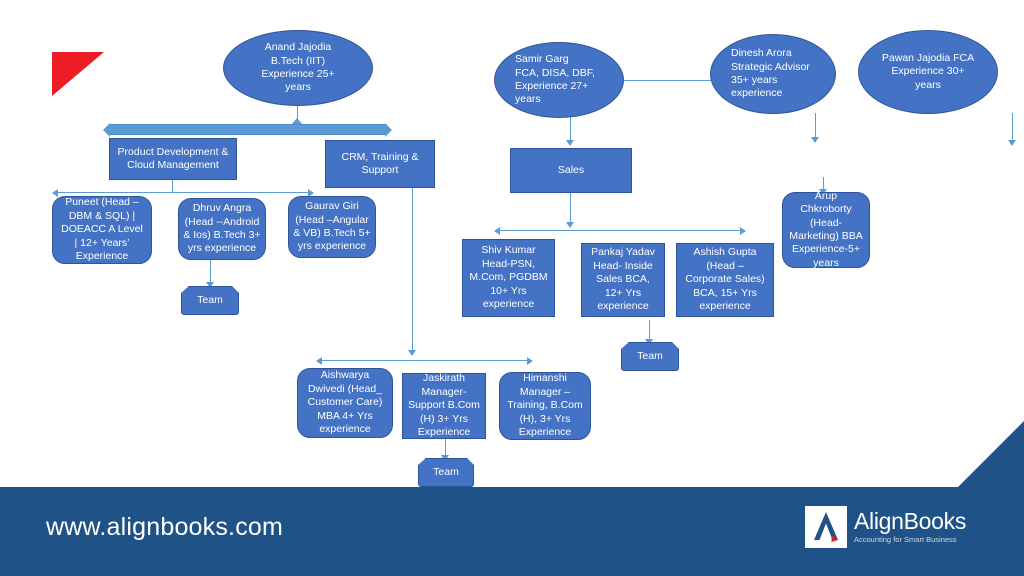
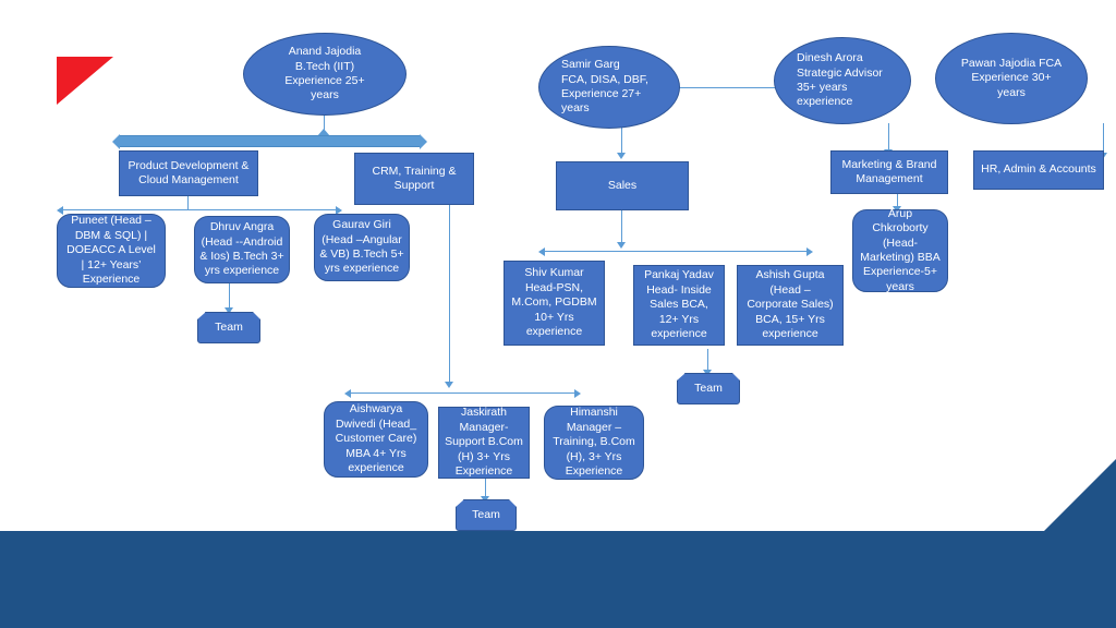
  Anand Jajodia
  B.Tech (IIT)
  Experience 25+
  years
  Samir Garg
  FCA, DISA, DBF,
  Experience 27+
  years
  Dinesh Arora
  Strategic Advisor
  35+ years
  experience
  Pawan Jajodia FCA
  Experience 30+
  years
  Product Development &
  Cloud Management
  CRM, Training &
  Support
  Sales
+ Marketing & Brand
+ Management
+ HR, Admin & Accounts
  Puneet (Head –
  DBM & SQL) |
  DOEACC A Level
  | 12+ Years’
  Experience
  Dhruv Angra
  (Head --Android
  & Ios) B.Tech 3+
  yrs experience
  Gaurav Giri
  (Head –Angular
  & VB) B.Tech 5+
  yrs experience
  Team
  Shiv Kumar
  Head-PSN,
  M.Com, PGDBM
  10+ Yrs
  experience
  Pankaj Yadav
  Head- Inside
  Sales BCA,
  12+ Yrs
  experience
  Ashish Gupta
  (Head –
  Corporate Sales)
  BCA, 15+ Yrs
  experience
  Team
  Arup
  Chkroborty
  (Head-
  Marketing) BBA
  Experience-5+
  years
  Aishwarya
  Dwivedi (Head_
  Customer Care)
  MBA 4+ Yrs
  experience
  Jaskirath
  Manager-
  Support B.Com
  (H) 3+ Yrs
  Experience
  Himanshi
  Manager –
  Training, B.Com
  (H), 3+ Yrs
  Experience
  Team
- www.alignbooks.com
- AlignBooks
- Accounting for Smart Business
